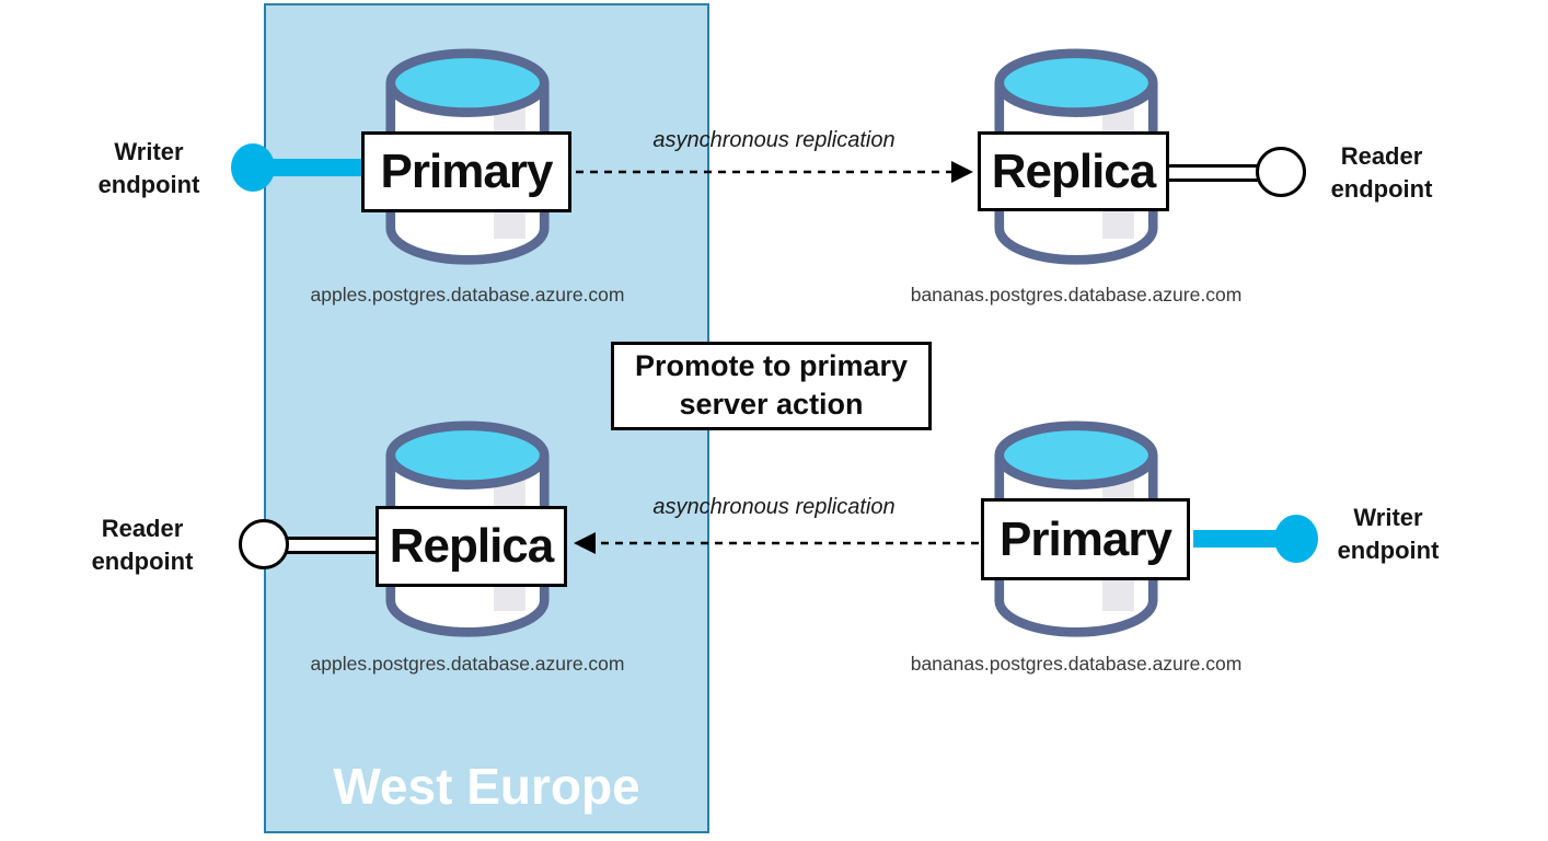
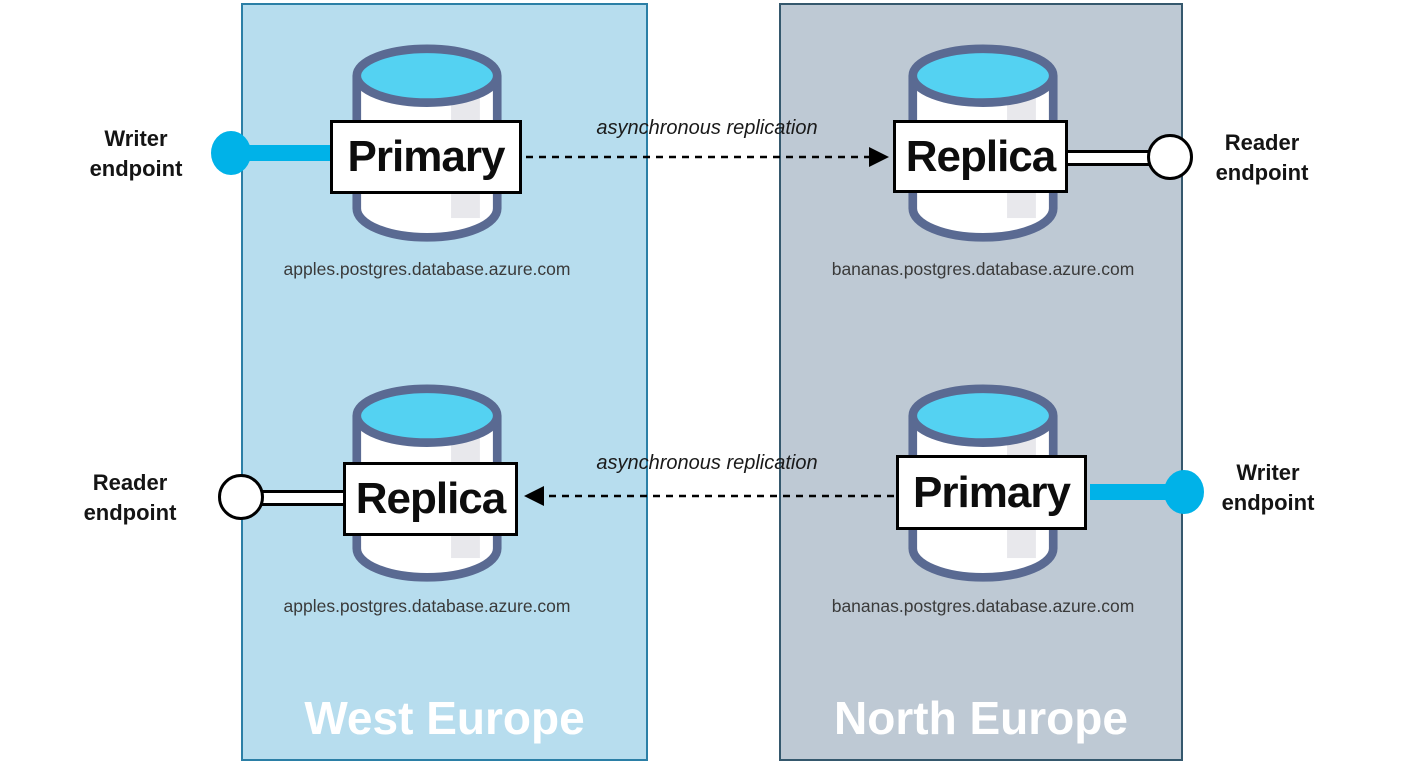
  West Europe
+ North Europe
  asynchronous replication
  asynchronous replication
  Primary
  Replica
  Replica
  Primary
  apples.postgres.database.azure.com
  bananas.postgres.database.azure.com
  apples.postgres.database.azure.com
  bananas.postgres.database.azure.com
  Writer
  endpoint
  Reader
  endpoint
  Reader
  endpoint
  Writer
  endpoint
- Promote to primary
- server action
